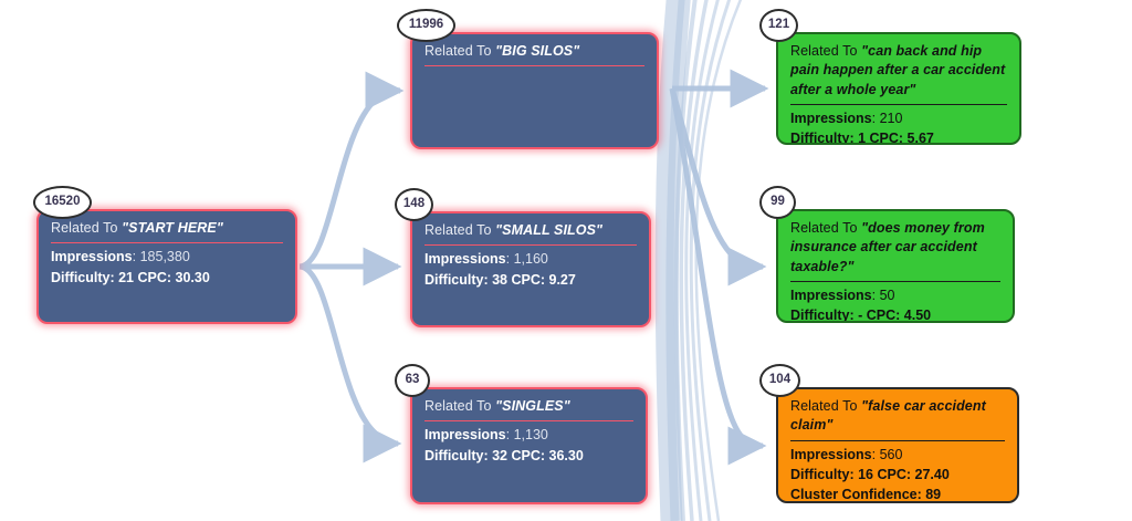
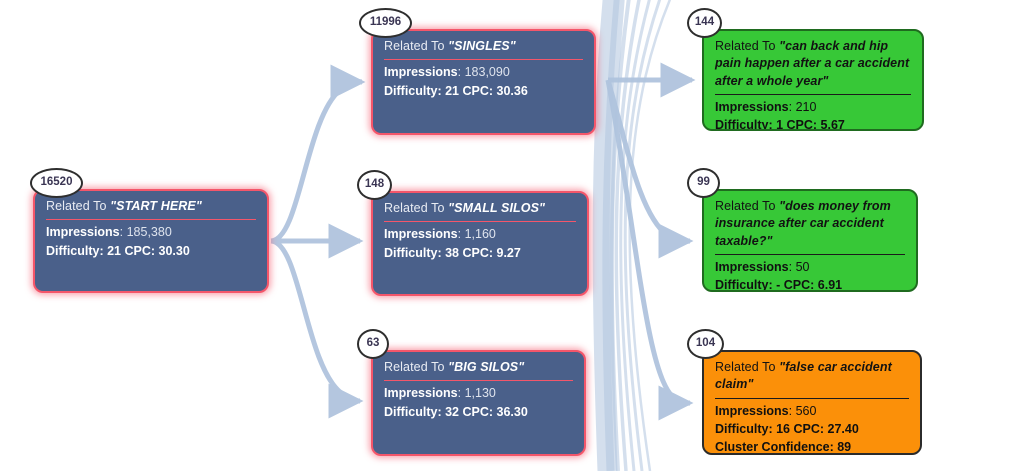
  Related To "START HERE"
  Impressions: 185,380
  Difficulty: 21 CPC: 30.30
  16520
- Related To "BIG SILOS"
+ Related To "SINGLES"
+ Impressions: 183,090
+ Difficulty: 21 CPC: 30.36
  11996
  Related To "SMALL SILOS"
  Impressions: 1,160
  Difficulty: 38 CPC: 9.27
  148
- Related To "SINGLES"
+ Related To "BIG SILOS"
  Impressions: 1,130
  Difficulty: 32 CPC: 36.30
  63
  Related To "can back and hip pain happen after a car accident after a whole year"
  Impressions: 210
  Difficulty: 1 CPC: 5.67
- 121
+ 144
  Related To "does money from insurance after car accident taxable?"
  Impressions: 50
- Difficulty: - CPC: 4.50
+ Difficulty: - CPC: 6.91
  99
  Related To "false car accident claim"
  Impressions: 560
  Difficulty: 16 CPC: 27.40
  Cluster Confidence: 89
  104
